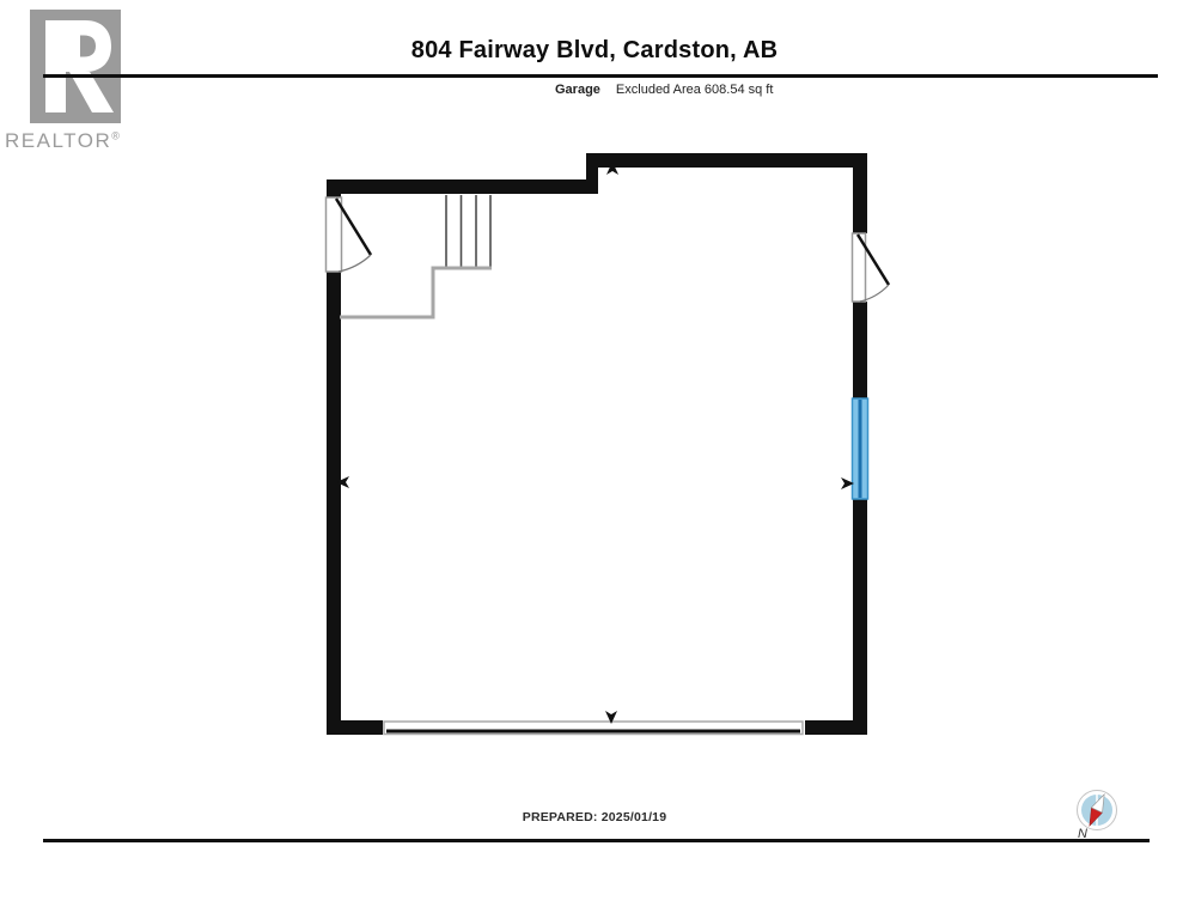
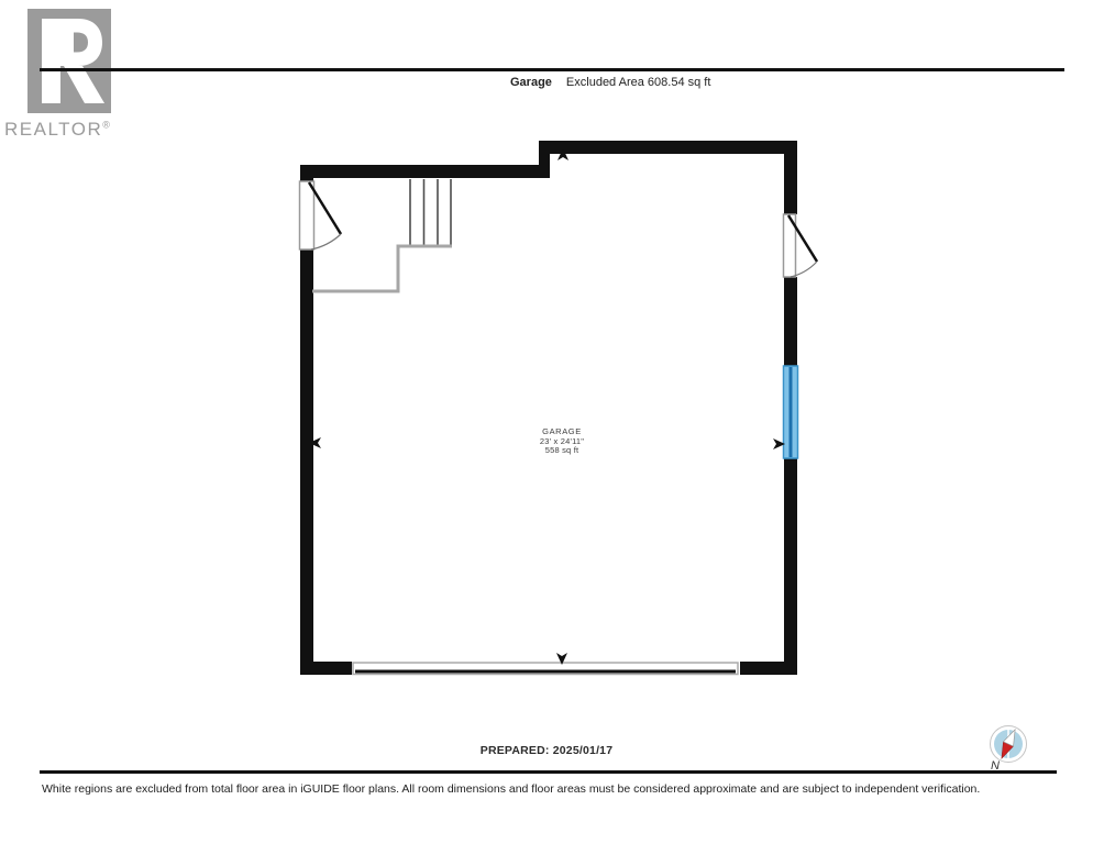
  REALTOR®
- 804 Fairway Blvd, Cardston, AB
  Garage Excluded Area 608.54 sq ft
+ GARAGE
+ 23' x 24'11"
+ 558 sq ft
- PREPARED: 2025/01/19
+ PREPARED: 2025/01/17
  N
+ White regions are excluded from total floor area in iGUIDE floor plans. All room dimensions and floor areas must be considered approximate and are subject to independent verification.
